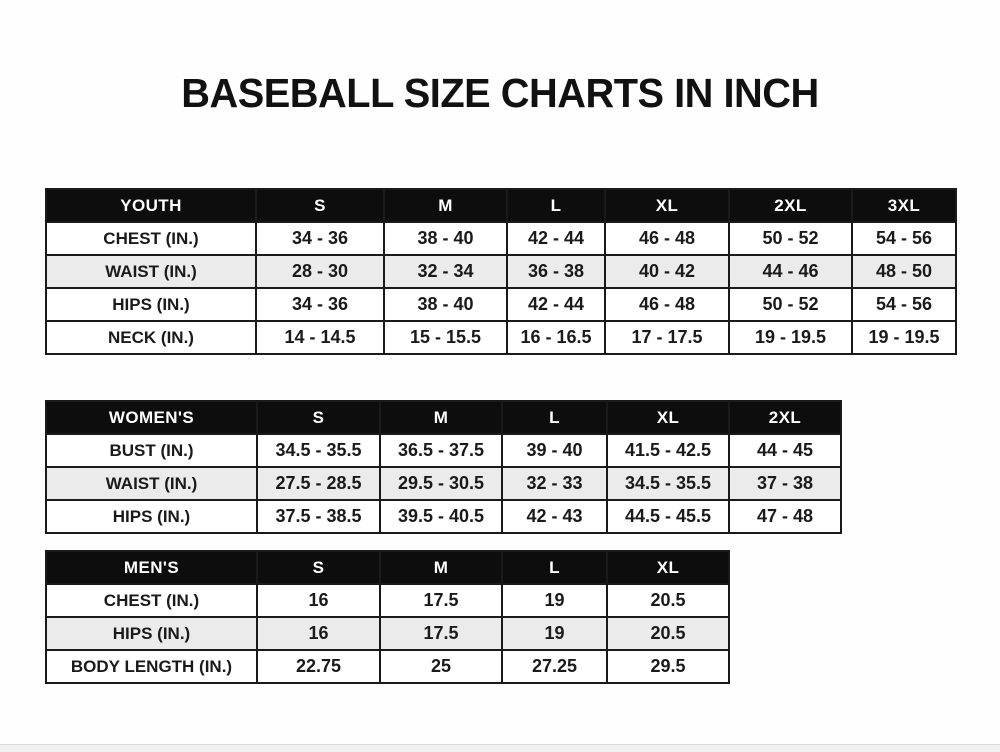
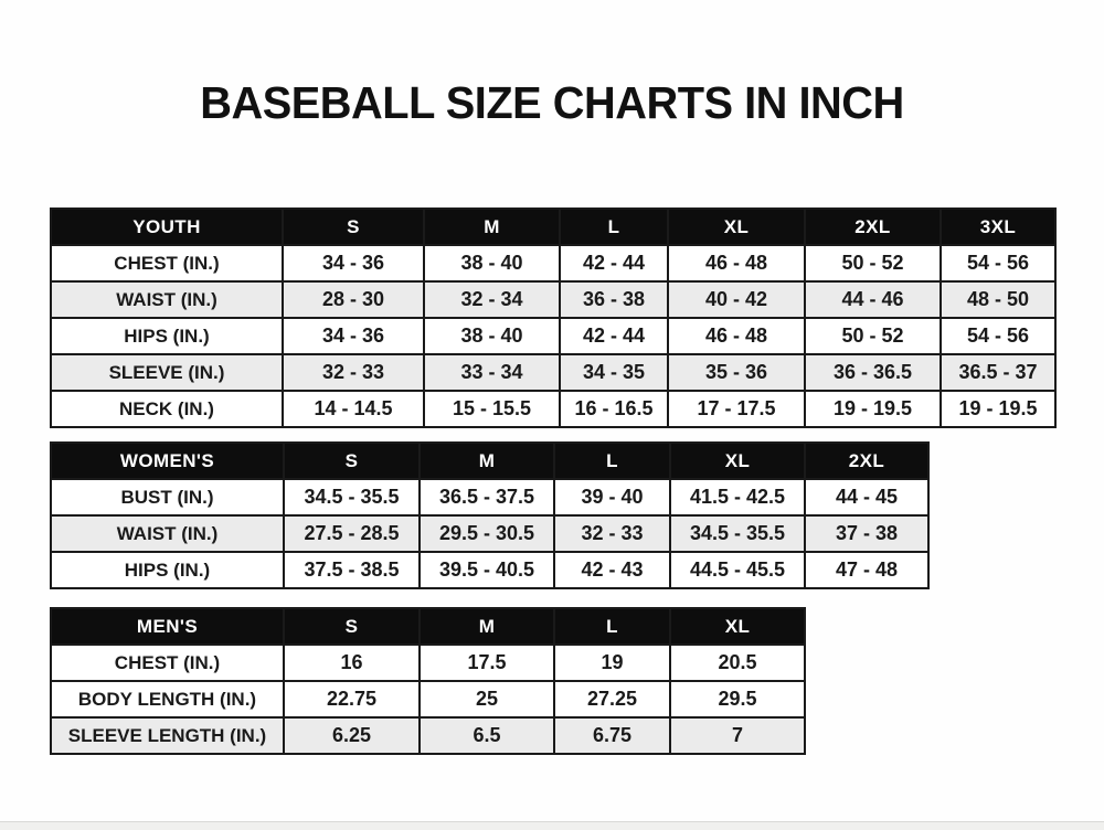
  BASEBALL SIZE CHARTS IN INCH
  YOUTH	S	M	L	XL	2XL	3XL
  CHEST (IN.)	34 - 36	38 - 40	42 - 44	46 - 48	50 - 52	54 - 56
  WAIST (IN.)	28 - 30	32 - 34	36 - 38	40 - 42	44 - 46	48 - 50
  HIPS (IN.)	34 - 36	38 - 40	42 - 44	46 - 48	50 - 52	54 - 56
+ SLEEVE (IN.)	32 - 33	33 - 34	34 - 35	35 - 36	36 - 36.5	36.5 - 37
  NECK (IN.)	14 - 14.5	15 - 15.5	16 - 16.5	17 - 17.5	19 - 19.5	19 - 19.5
  WOMEN'S	S	M	L	XL	2XL
  BUST (IN.)	34.5 - 35.5	36.5 - 37.5	39 - 40	41.5 - 42.5	44 - 45
  WAIST (IN.)	27.5 - 28.5	29.5 - 30.5	32 - 33	34.5 - 35.5	37 - 38
  HIPS (IN.)	37.5 - 38.5	39.5 - 40.5	42 - 43	44.5 - 45.5	47 - 48
  MEN'S	S	M	L	XL
  CHEST (IN.)	16	17.5	19	20.5
- HIPS (IN.)	16	17.5	19	20.5
  BODY LENGTH (IN.)	22.75	25	27.25	29.5
+ SLEEVE LENGTH (IN.)	6.25	6.5	6.75	7
